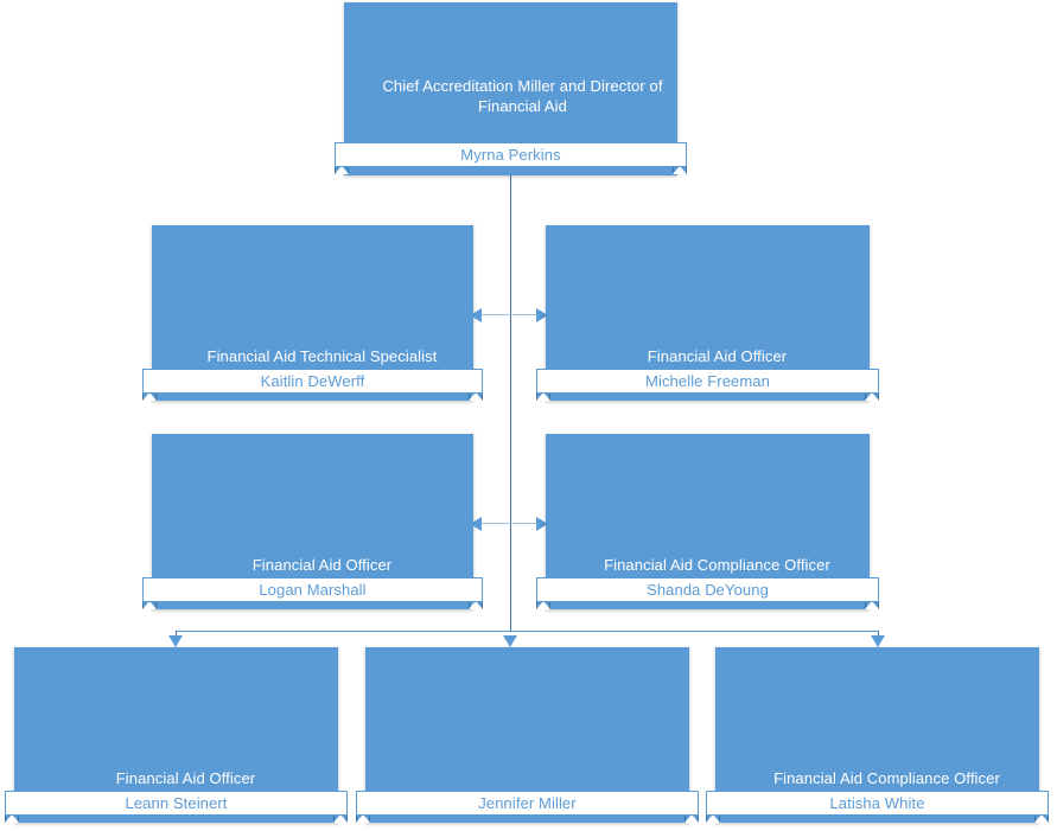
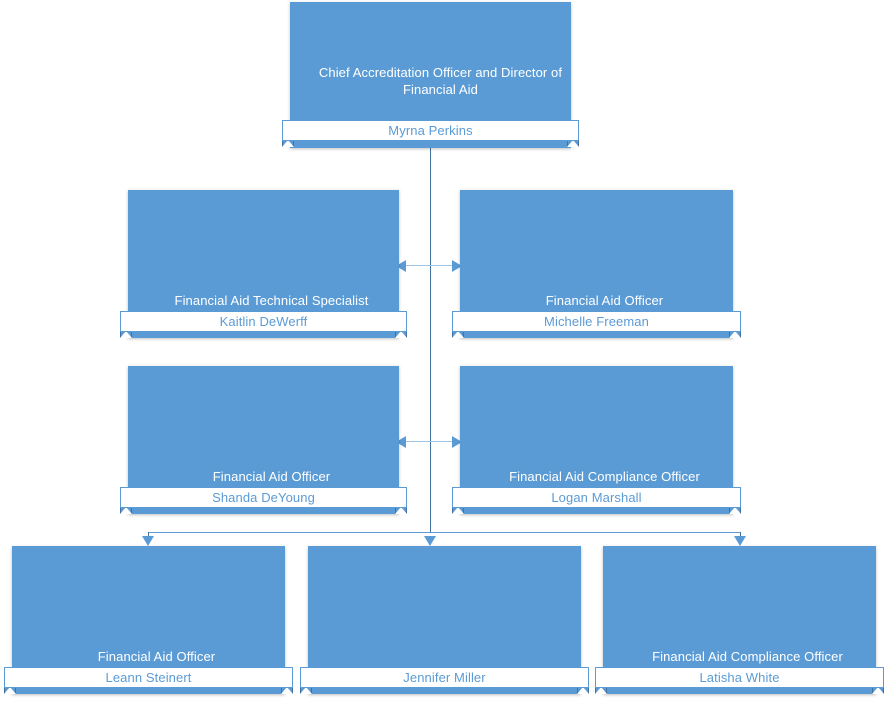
- Chief Accreditation Miller and Director of Financial Aid
+ Chief Accreditation Officer and Director of Financial Aid
  Myrna Perkins
  Financial Aid Technical Specialist
  Kaitlin DeWerff
  Financial Aid Officer
  Michelle Freeman
  Financial Aid Officer
- Logan Marshall
+ Shanda DeYoung
  Financial Aid Compliance Officer
- Shanda DeYoung
+ Logan Marshall
  Financial Aid Officer
  Leann Steinert
  Jennifer Miller
  Financial Aid Compliance Officer
  Latisha White
